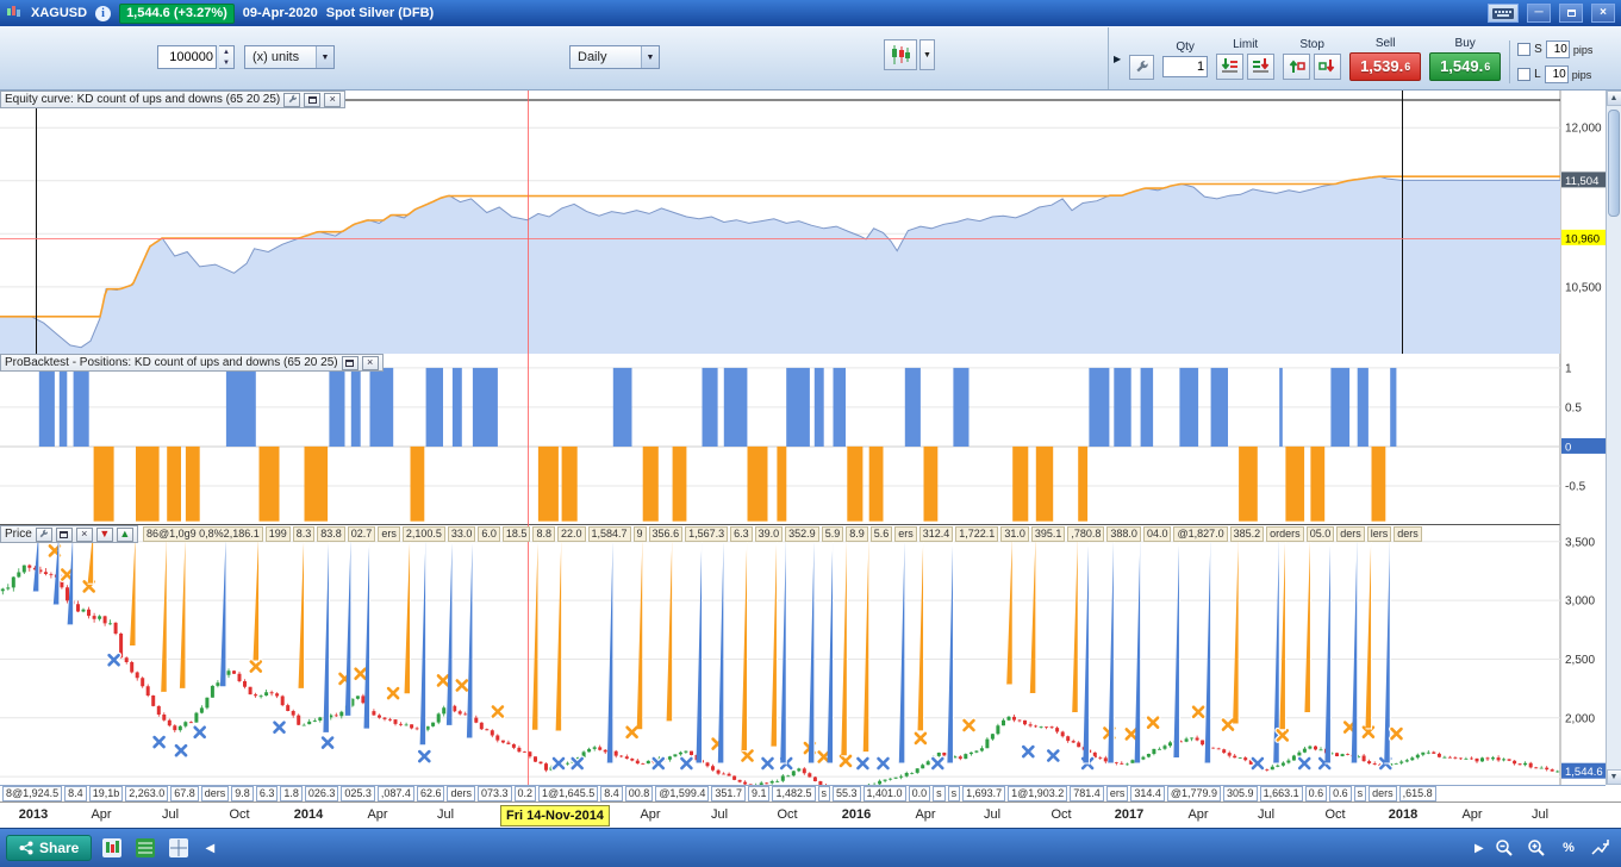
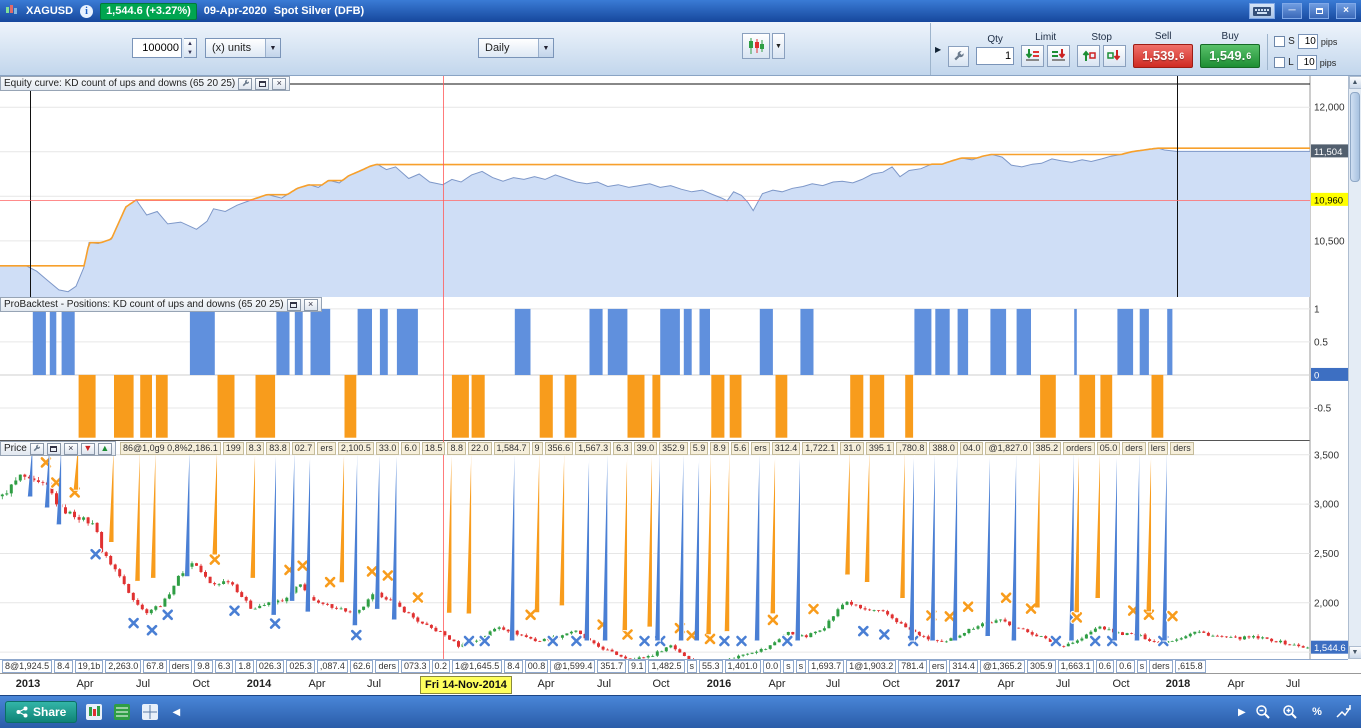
  XAGUSD
  i
  1,544.6 (+3.27%)
  09-Apr-2020
  Spot Silver (DFB)
  ─
  ×
  100000
  (x) units
  Daily
  ▶
  Qty
  1
  Limit
  Stop
  Sell
  1,539.
  6
  Buy
  1,549.
  6
  S
  10
  pips
  L
  10
  pips
  12,000
  11,504
  10,960
  10,500
  Equity curve: KD count of ups and downs (65 20 25)
  ×
  1
  0.5
  0
  -0.5
  ProBacktest - Positions: KD count of ups and downs (65 20 25)
  ×
  3,500
  3,000
  2,500
  2,000
  1,544.6
  Price
  ×
  ▼
  ▲
  86@1,0g9 0,8%2,186.1
  199
  8.3
  83.8
  02.7
  ers
  2,100.5
  33.0
  6.0
  18.5
  8.8
  22.0
  1,584.7
  9
  356.6
  1,567.3
  6.3
  39.0
  352.9
  5.9
  8.9
  5.6
  ers
  312.4
  1,722.1
  31.0
  395.1
  ,780.8
  388.0
  04.0
  @1,827.0
  385.2
  orders
  05.0
  ders
  lers
  ders
  8@1,924.5
  8.4
  19,1b
  2,263.0
  67.8
  ders
  9.8
  6.3
  1.8
  026.3
  025.3
  ,087.4
  62.6
  ders
  073.3
  0.2
  1@1,645.5
  8.4
  00.8
  @1,599.4
  351.7
  9.1
  1,482.5
  s
  55.3
  1,401.0
  0.0
  s
  s
  1,693.7
  1@1,903.2
  781.4
  ers
  314.4
- @1,779.9
+ @1,365.2
  305.9
  1,663.1
  0.6
  0.6
  s
  ders
  ,615.8
  2013
  Apr
  Jul
  Oct
  2014
  Apr
  Jul
  Apr
  Jul
  Oct
  2016
  Apr
  Jul
  Oct
  2017
  Apr
  Jul
  Oct
  2018
  Apr
  Jul
  Fri 14-Nov-2014
  Share
  ◀
  ▶
  %
